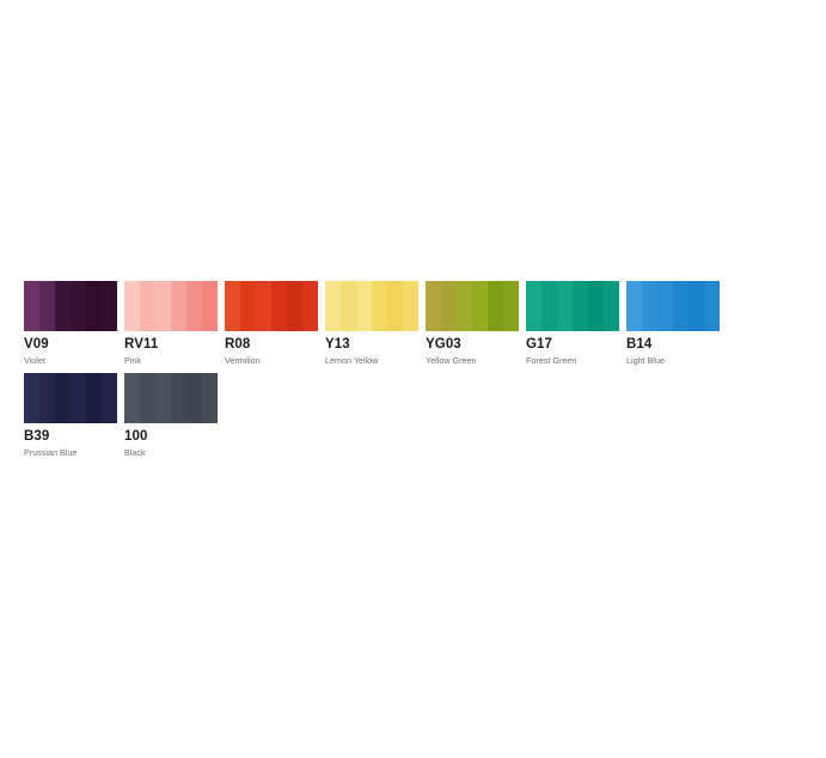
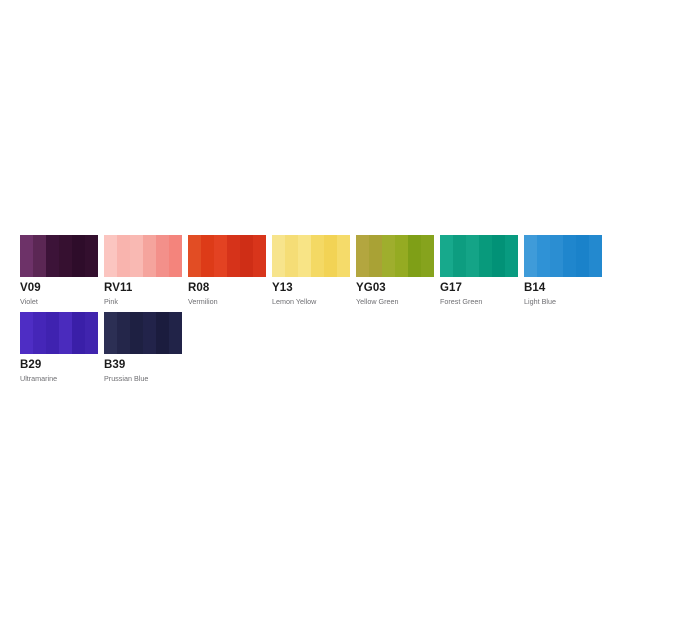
  V09
  Violet
  RV11
  Pink
  R08
  Vermilion
  Y13
  Lemon Yellow
  YG03
  Yellow Green
  G17
  Forest Green
  B14
  Light Blue
+ B29
+ Ultramarine
  B39
  Prussian Blue
- 100
- Black
